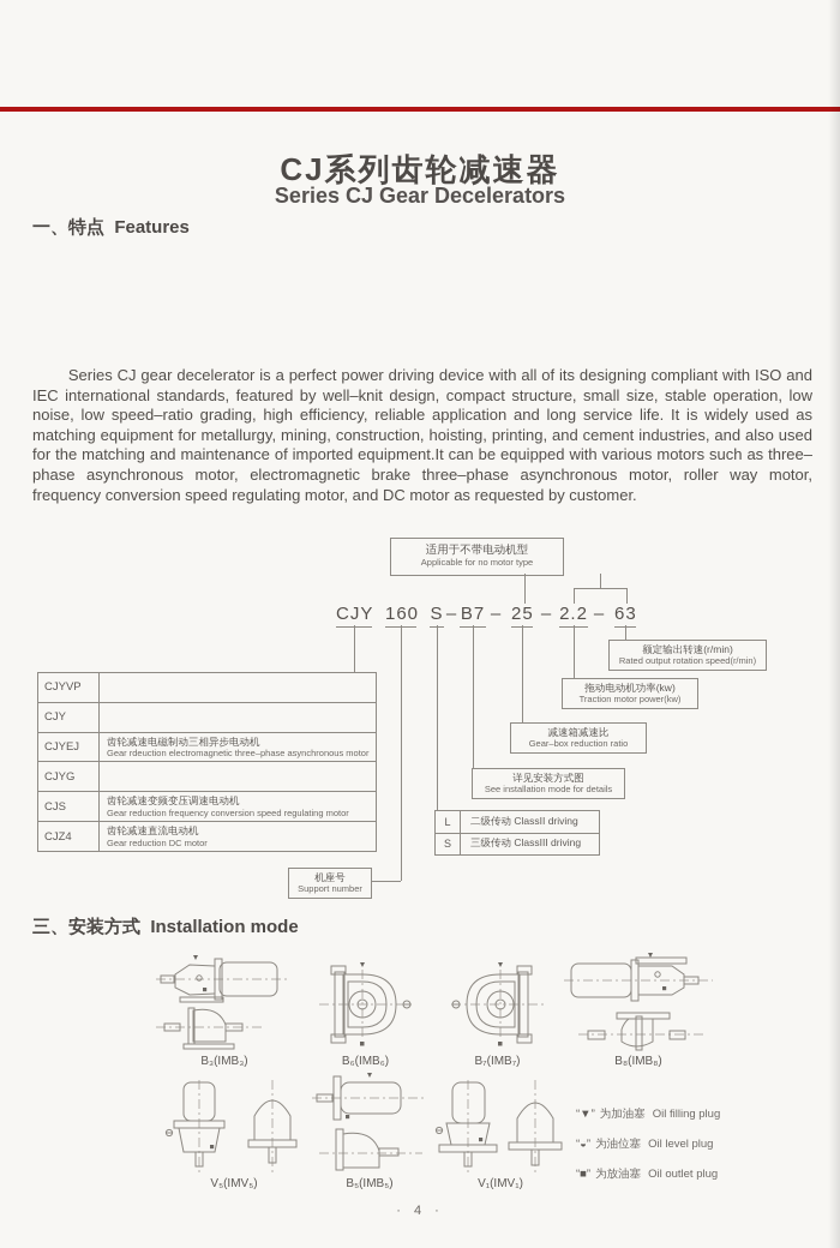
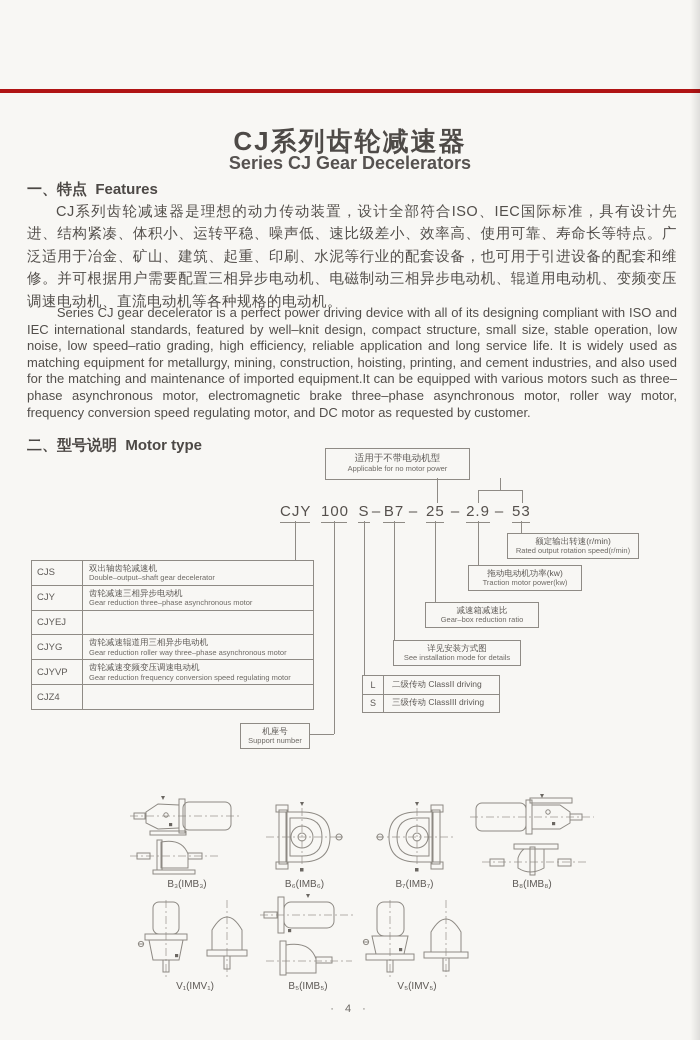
  CJ系列齿轮减速器
  Series CJ Gear Decelerators
  一、特点 Features
+ CJ系列齿轮减速器是理想的动力传动装置，设计全部符合ISO、IEC国际标准，具有设计先进、结构紧凑、体积小、运转平稳、噪声低、速比级差小、效率高、使用可靠、寿命长等特点。广泛适用于冶金、矿山、建筑、起重、印刷、水泥等行业的配套设备，也可用于引进设备的配套和维修。并可根据用户需要配置三相异步电动机、电磁制动三相异步电动机、辊道用电动机、变频变压调速电动机、直流电动机等各种规格的电动机。
  Series CJ gear decelerator is a perfect power driving device with all of its designing compliant with ISO and IEC international standards, featured by well–knit design, compact structure, small size, stable operation, low noise, low speed–ratio grading, high efficiency, reliable application and long service life. It is widely used as matching equipment for metallurgy, mining, construction, hoisting, printing, and cement industries, and also used for the matching and maintenance of imported equipment.It can be equipped with various motors such as three–phase asynchronous motor, electromagnetic brake three–phase asynchronous motor, roller way motor, frequency conversion speed regulating motor, and DC motor as requested by customer.
+ 二、型号说明 Motor type
  适用于不带电动机型
- Applicable for no motor type
+ Applicable for no motor power
  CJY
- 160
+ 100
  S
  –
  B7
  –
  25
  –
- 2.2
+ 2.9
  –
- 63
+ 53
  额定输出转速(r/min)
  Rated output rotation speed(r/min)
  拖动电动机功率(kw)
  Traction motor power(kw)
  减速箱减速比
  Gear–box reduction ratio
  详见安装方式图
  See installation mode for details
  L
  二级传动 ClassII driving
  S
  三级传动 ClassIII driving
  机座号
  Support number
- CJYVP
+ CJS
+ 双出轴齿轮减速机
+ Double–output–shaft gear decelerator
  CJY
+ 齿轮减速三相异步电动机
+ Gear reduction three–phase asynchronous motor
  CJYEJ
- 齿轮减速电磁制动三相异步电动机
- Gear rdeuction electromagnetic three–phase asynchronous motor
  CJYG
+ 齿轮减速辊道用三相异步电动机
+ Gear reduction roller way three–phase asynchronous motor
- CJS
+ CJYVP
  齿轮减速变频变压调速电动机
  Gear reduction frequency conversion speed regulating motor
  CJZ4
- 齿轮减速直流电动机
- Gear reduction DC motor
- 三、安装方式 Installation mode
  B₃(IMB₃)
  B₆(IMB₆)
  B₇(IMB₇)
  B₈(IMB₈)
- V₅(IMV₅)
+ V₁(IMV₁)
  B₅(IMB₅)
- V₁(IMV₁)
+ V₅(IMV₅)
- “▼”
- 为加油塞
- Oil filling plug
- “◒”
- 为油位塞
- Oil level plug
- “■”
- 为放油塞
- Oil outlet plug
  · 4 ·
